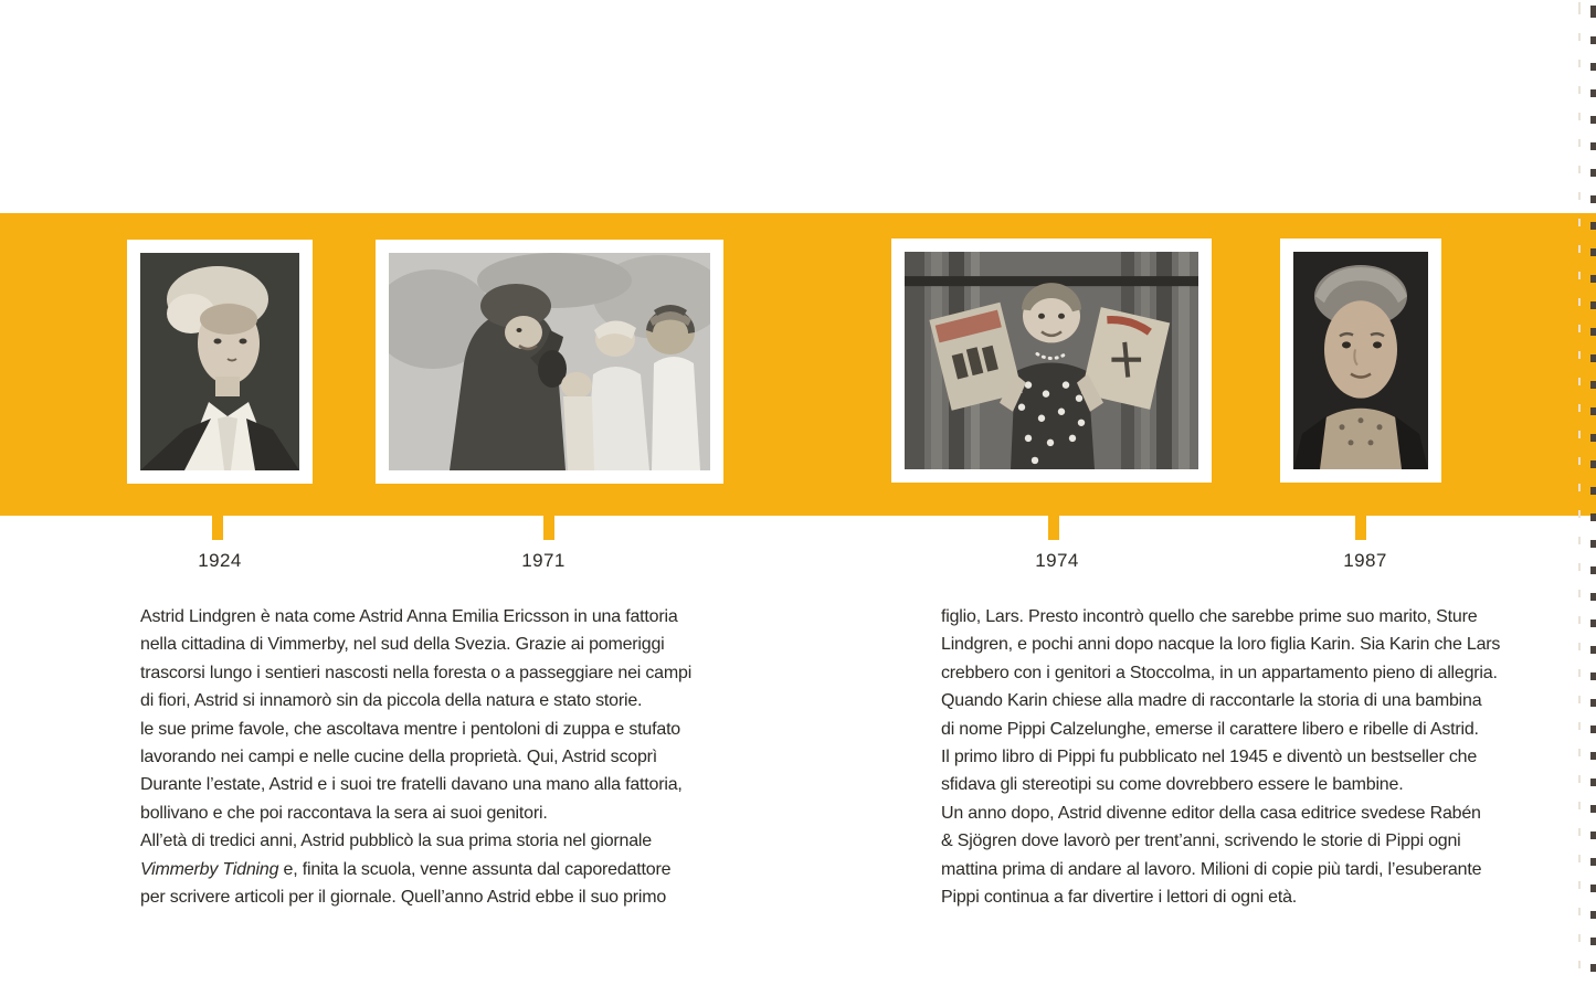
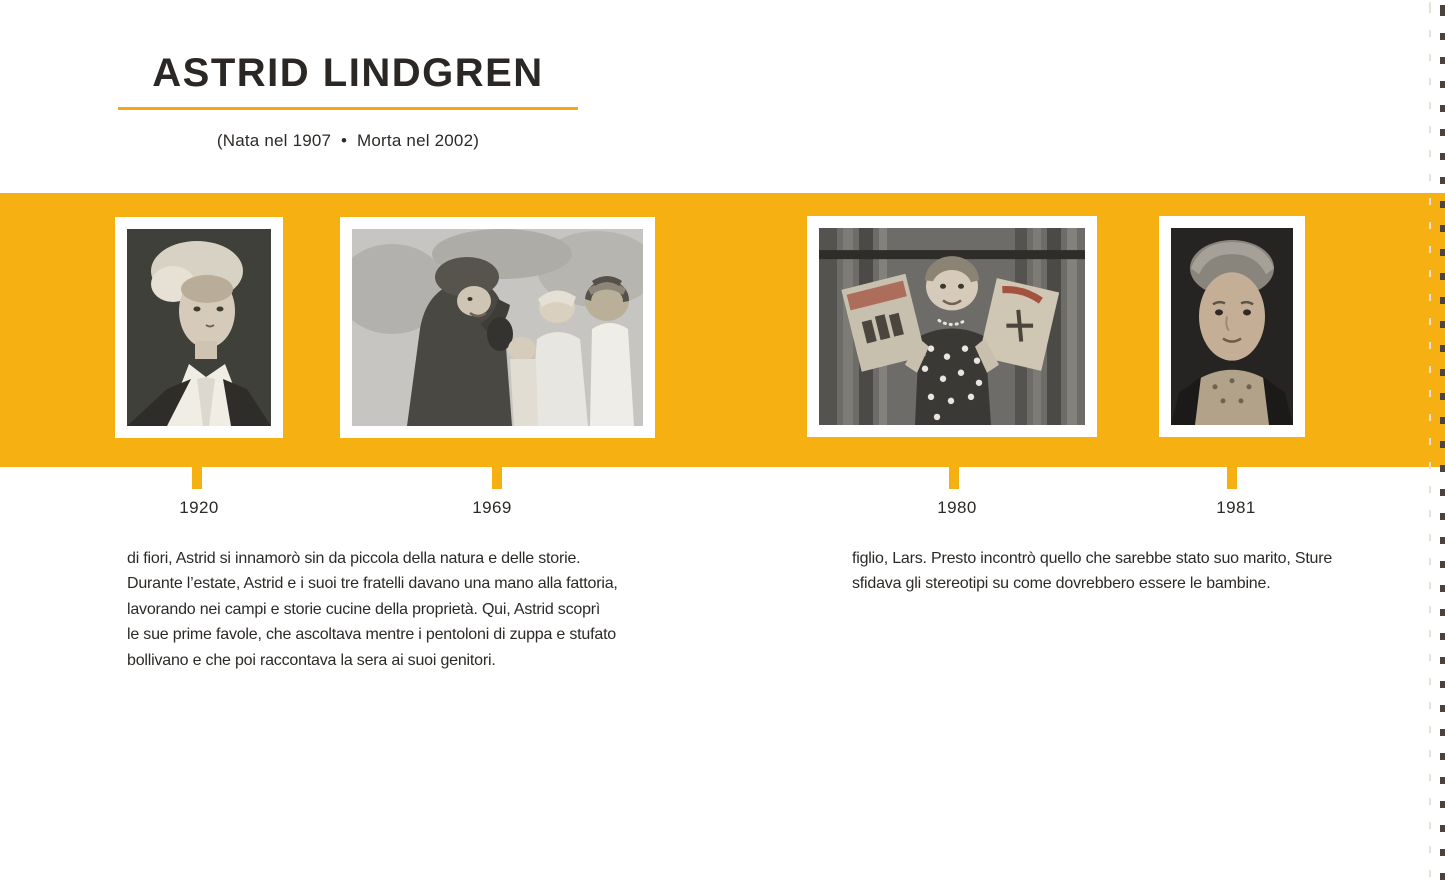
+ ASTRID LINDGREN
+ (Nata nel 1907 • Morta nel 2002)
- 1924
+ 1920
- 1971
+ 1969
- 1974
+ 1980
- 1987
+ 1981
- Astrid Lindgren è nata come Astrid Anna Emilia Ericsson in una fattoria
- nella cittadina di Vimmerby, nel sud della Svezia. Grazie ai pomeriggi
- trascorsi lungo i sentieri nascosti nella foresta o a passeggiare nei campi
- di fiori, Astrid si innamorò sin da piccola della natura e stato storie.
+ di fiori, Astrid si innamorò sin da piccola della natura e delle storie.
- le sue prime favole, che ascoltava mentre i pentoloni di zuppa e stufato
+ Durante l’estate, Astrid e i suoi tre fratelli davano una mano alla fattoria,
- lavorando nei campi e nelle cucine della proprietà. Qui, Astrid scoprì
+ lavorando nei campi e storie cucine della proprietà. Qui, Astrid scoprì
- Durante l’estate, Astrid e i suoi tre fratelli davano una mano alla fattoria,
+ le sue prime favole, che ascoltava mentre i pentoloni di zuppa e stufato
  bollivano e che poi raccontava la sera ai suoi genitori.
- All’età di tredici anni, Astrid pubblicò la sua prima storia nel giornale
- Vimmerby Tidning e, finita la scuola, venne assunta dal caporedattore
- per scrivere articoli per il giornale. Quell’anno Astrid ebbe il suo primo
- figlio, Lars. Presto incontrò quello che sarebbe prime suo marito, Sture
+ figlio, Lars. Presto incontrò quello che sarebbe stato suo marito, Sture
- Lindgren, e pochi anni dopo nacque la loro figlia Karin. Sia Karin che Lars
- crebbero con i genitori a Stoccolma, in un appartamento pieno di allegria.
- Quando Karin chiese alla madre di raccontarle la storia di una bambina
- di nome Pippi Calzelunghe, emerse il carattere libero e ribelle di Astrid.
- Il primo libro di Pippi fu pubblicato nel 1945 e diventò un bestseller che
  sfidava gli stereotipi su come dovrebbero essere le bambine.
- Un anno dopo, Astrid divenne editor della casa editrice svedese Rabén
- & Sjögren dove lavorò per trent’anni, scrivendo le storie di Pippi ogni
- mattina prima di andare al lavoro. Milioni di copie più tardi, l’esuberante
- Pippi continua a far divertire i lettori di ogni età.
